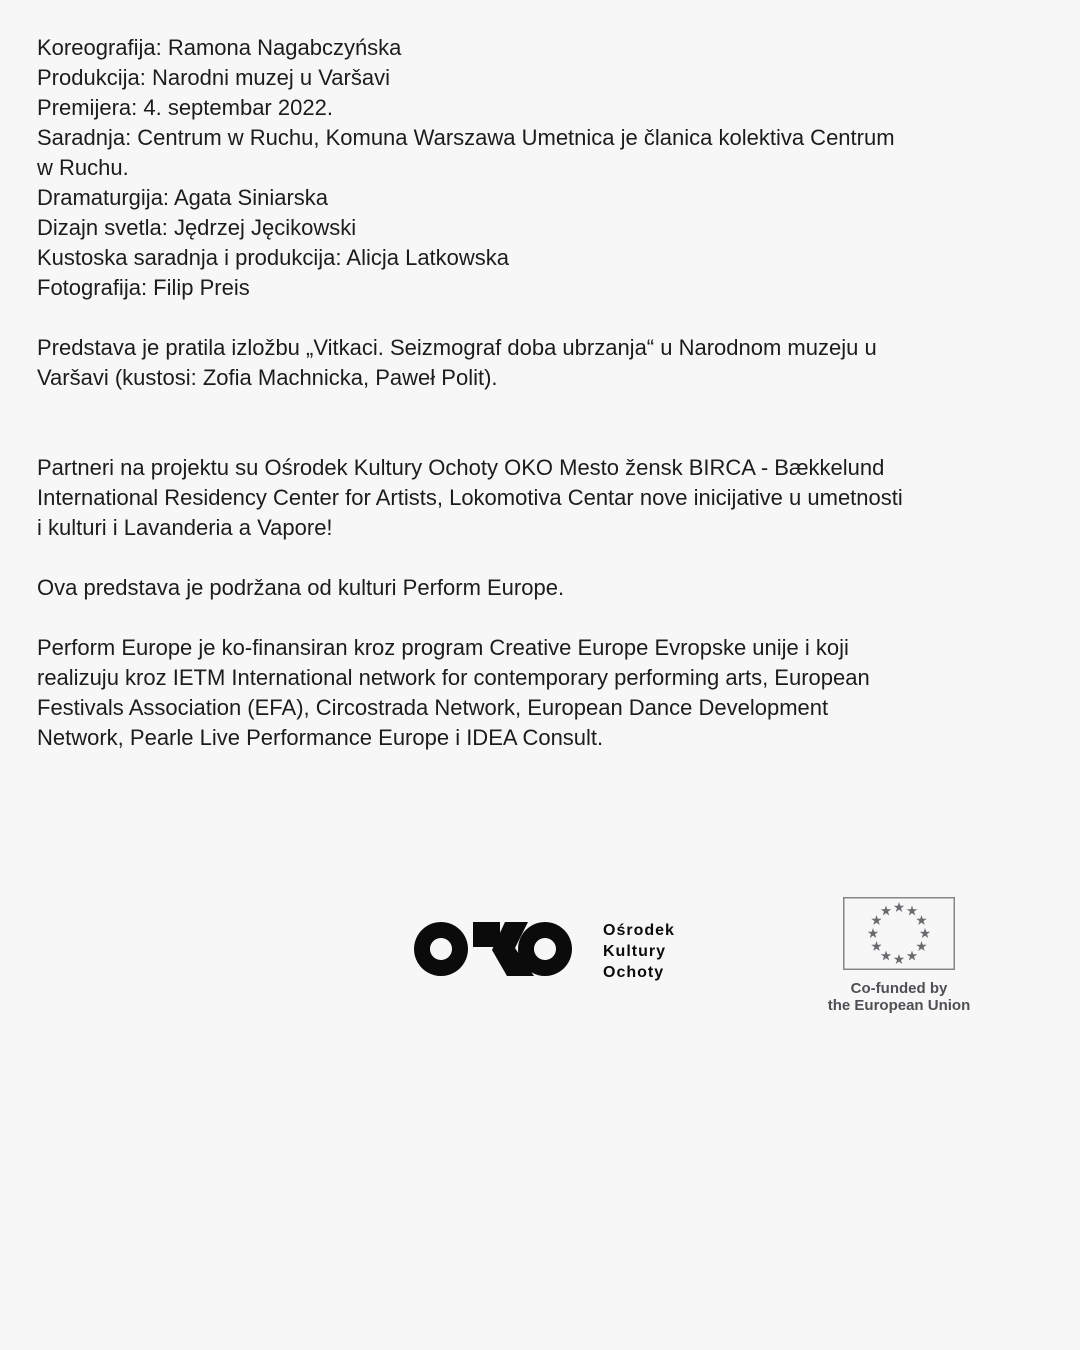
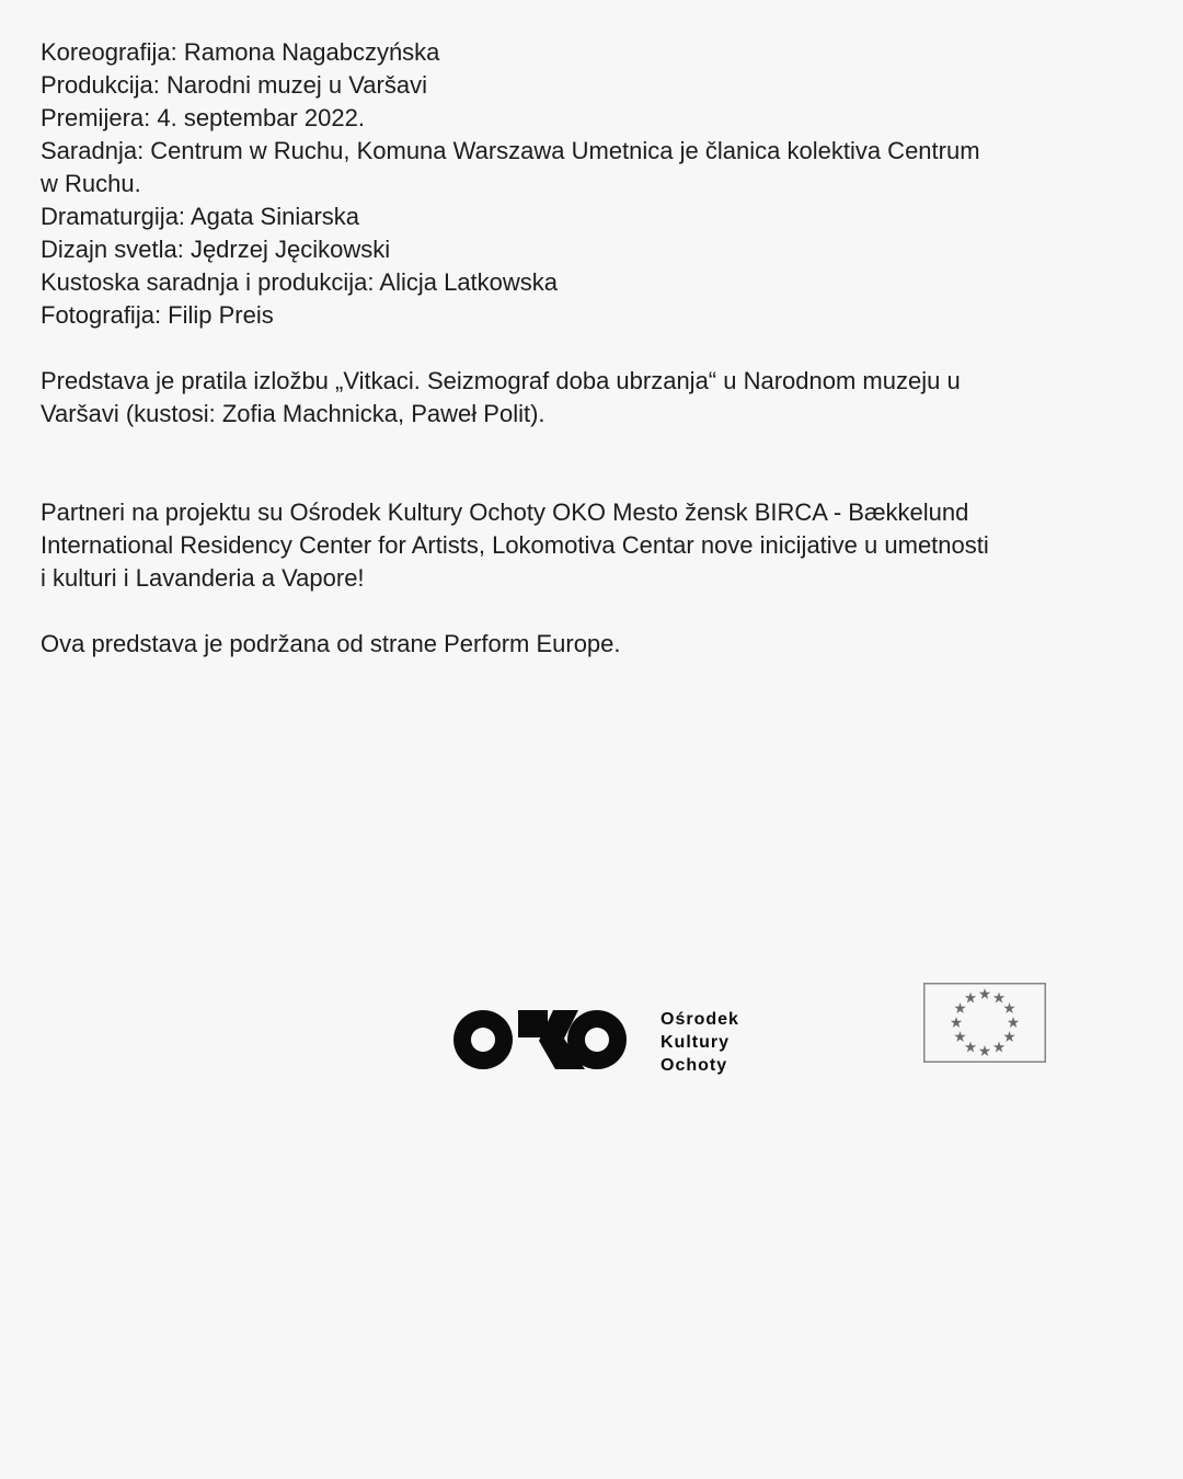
  Koreografija: Ramona Nagabczyńska
  Produkcija: Narodni muzej u Varšavi
  Premijera: 4. septembar 2022.
  Saradnja: Centrum w Ruchu, Komuna Warszawa Umetnica je članica kolektiva Centrum
  w Ruchu.
  Dramaturgija: Agata Siniarska
  Dizajn svetla: Jędrzej Jęcikowski
  Kustoska saradnja i produkcija: Alicja Latkowska
  Fotografija: Filip Preis
  Predstava je pratila izložbu „Vitkaci. Seizmograf doba ubrzanja“ u Narodnom muzeju u
  Varšavi (kustosi: Zofia Machnicka, Paweł Polit).
  Partneri na projektu su Ośrodek Kultury Ochoty OKO Mesto žensk BIRCA - Bækkelund
  International Residency Center for Artists, Lokomotiva Centar nove inicijative u umetnosti
  i kulturi i Lavanderia a Vapore!
- Ova predstava je podržana od kulturi Perform Europe.
+ Ova predstava je podržana od strane Perform Europe.
- Perform Europe je ko-finansiran kroz program Creative Europe Evropske unije i koji
- realizuju kroz IETM International network for contemporary performing arts, European
- Festivals Association (EFA), Circostrada Network, European Dance Development
- Network, Pearle Live Performance Europe i IDEA Consult.
  Ośrodek
  Kultury
  Ochoty
- Co-funded by
- the European Union
